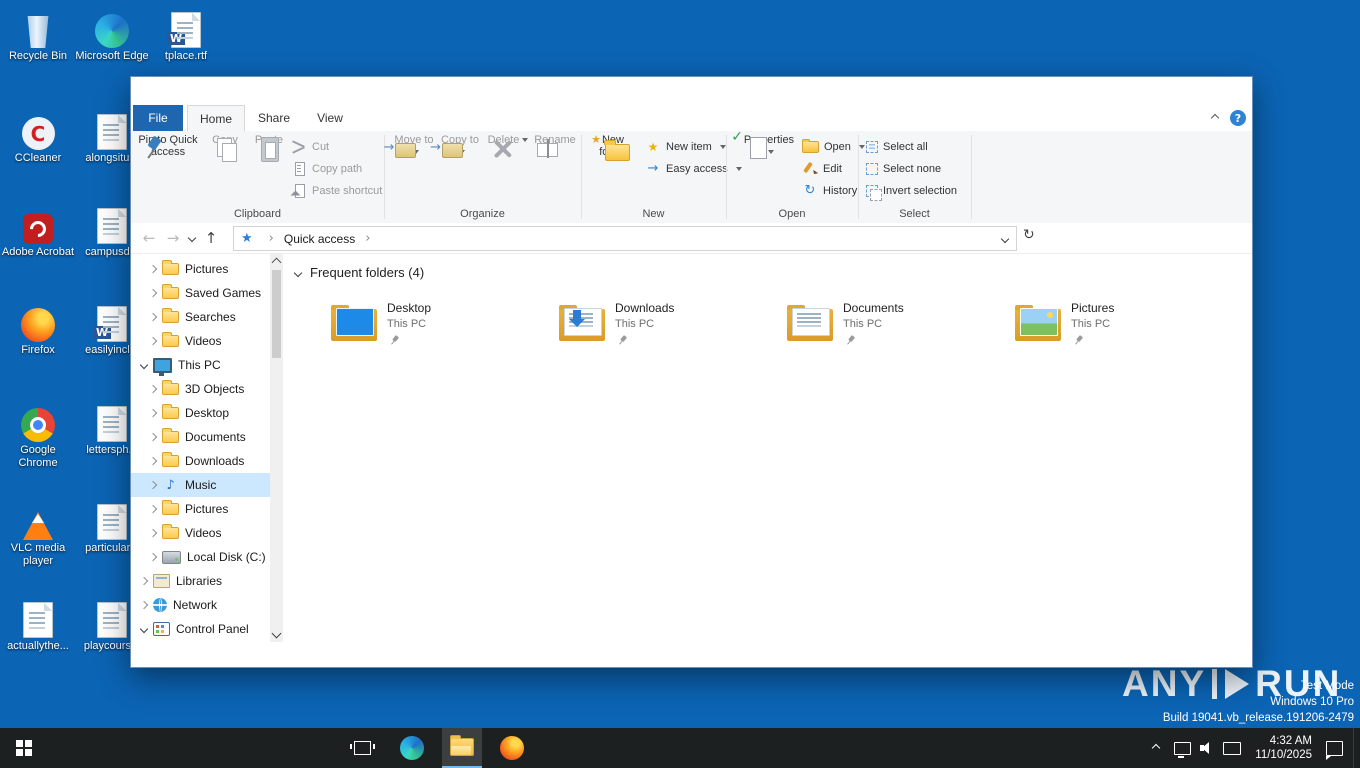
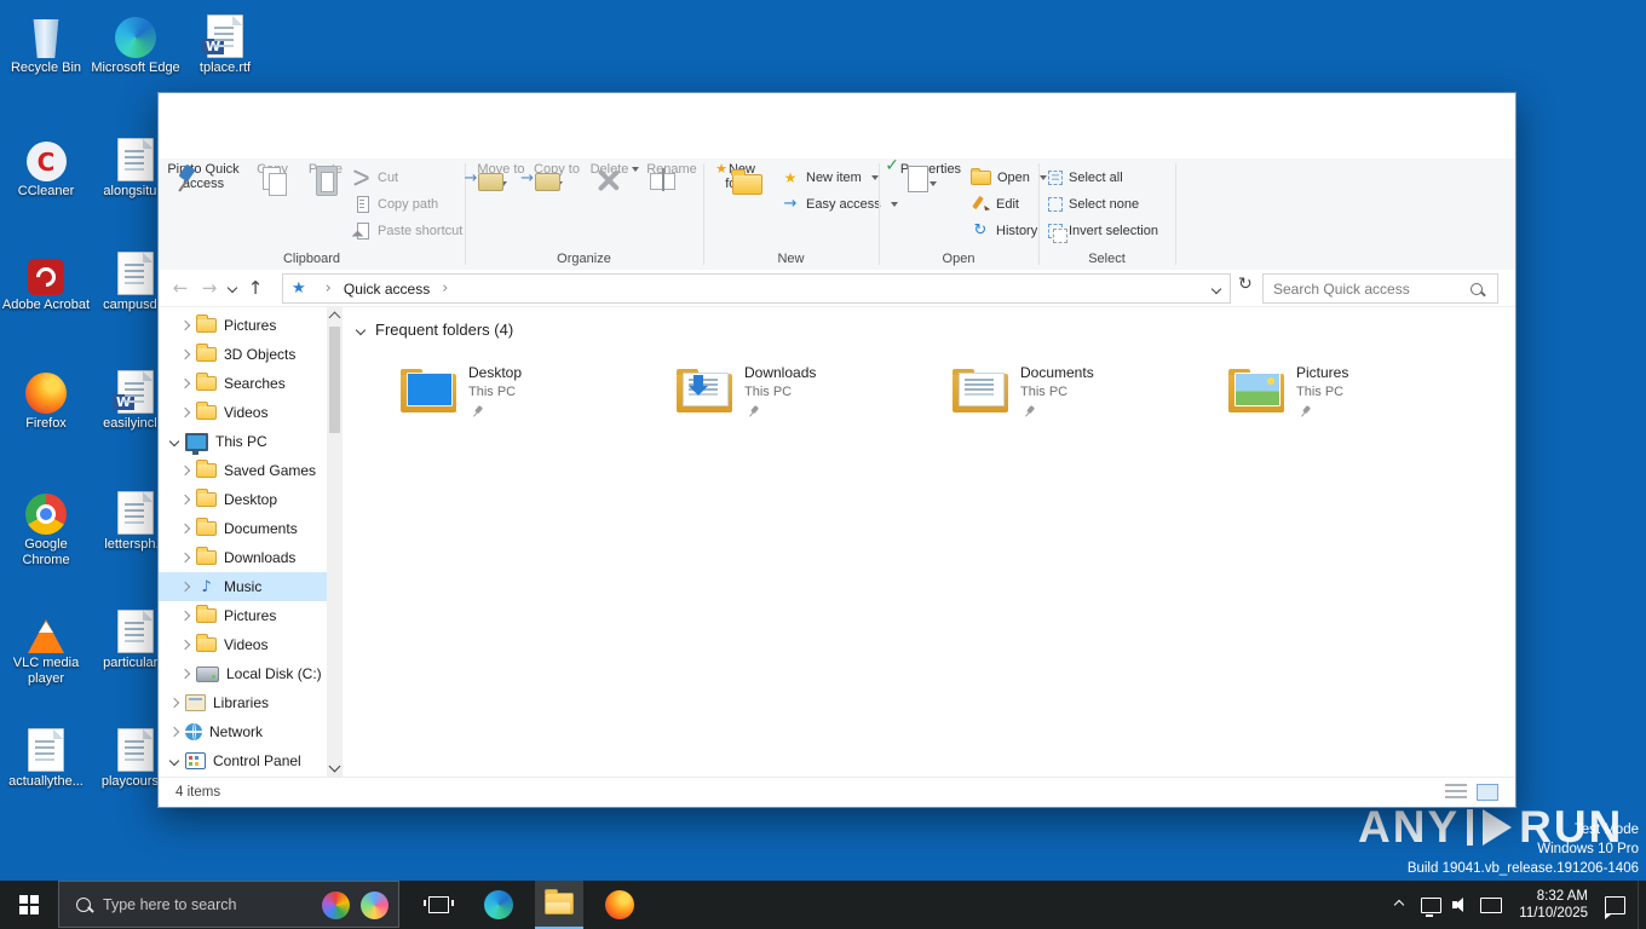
  Recycle Bin
  Microsoft Edge
  W
  tplace.rtf
  C
  CCleaner
  Adobe Acrobat
  Firefox
  Google Chrome
  VLC media player
  actuallythe...
  alongsitu
  campusd
  W
  easilyincl
  lettersph
  particular
  playcours
  ANY
  RUN
  Test Mode
  Windows 10 Pro
- Build 19041.vb_release.191206-2479
+ Build 19041.vb_release.191206-1406
- File
- Home
- Share
- View
- ?
  Pio Quick access
  Cut
  Copy path
  Paste shortcut
  Clipboard
  →
  Move to
  →
  Copy to
  Delete
  Rename
  Organize
  ★
  ★
  New item
  →
  Easy access
  New
  ✓
  Perties
  Open
  Edit
  ↻
  History
  Open
  Select all
  Select none
  Invert selection
  Select
  ←
  →
  ↑
  ★
  ›
  Quick access
  ›
  ↻
+ Search Quick access
  Pictures
- Saved Games
+ 3D Objects
  Searches
  Videos
  This PC
- 3D Objects
+ Saved Games
  Desktop
  Documents
  Downloads
  ♪
  Music
  Pictures
  Videos
  Local Disk (C:)
  Libraries
  Network
  Control Panel
  Frequent folders (4)
  Desktop
  This PC
  Downloads
  This PC
  Documents
  This PC
  Pictures
  This PC
+ 4 items
+ Type here to search
- 4:32 AM
+ 8:32 AM
  11/10/2025
